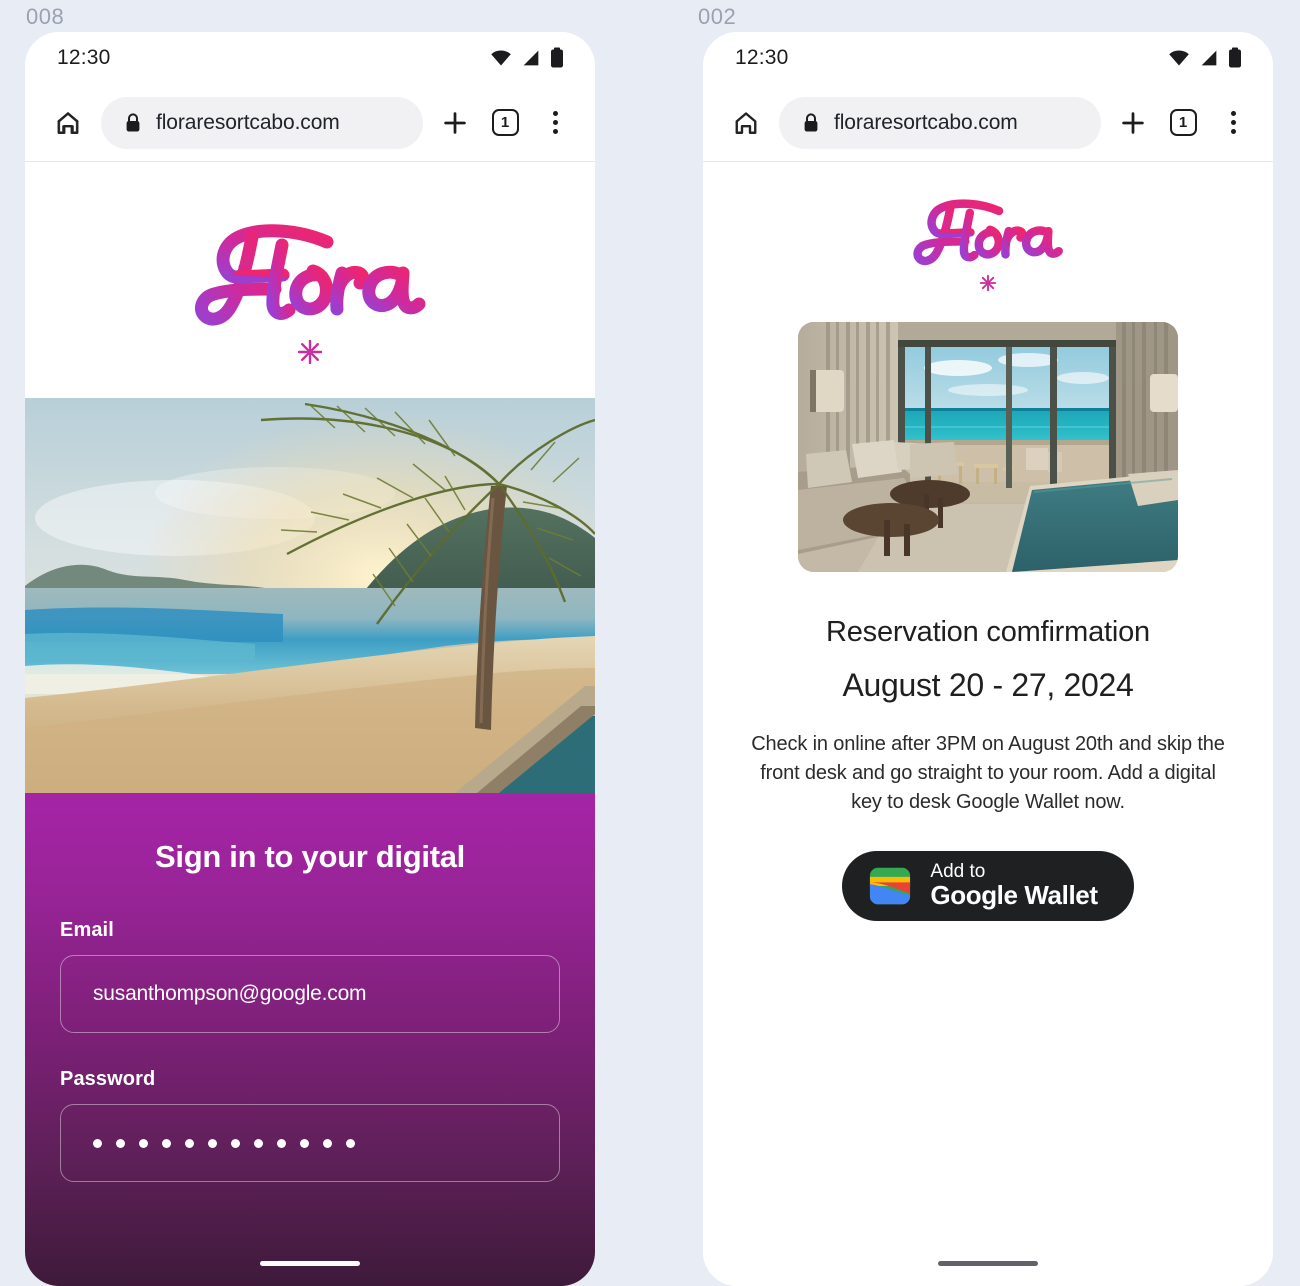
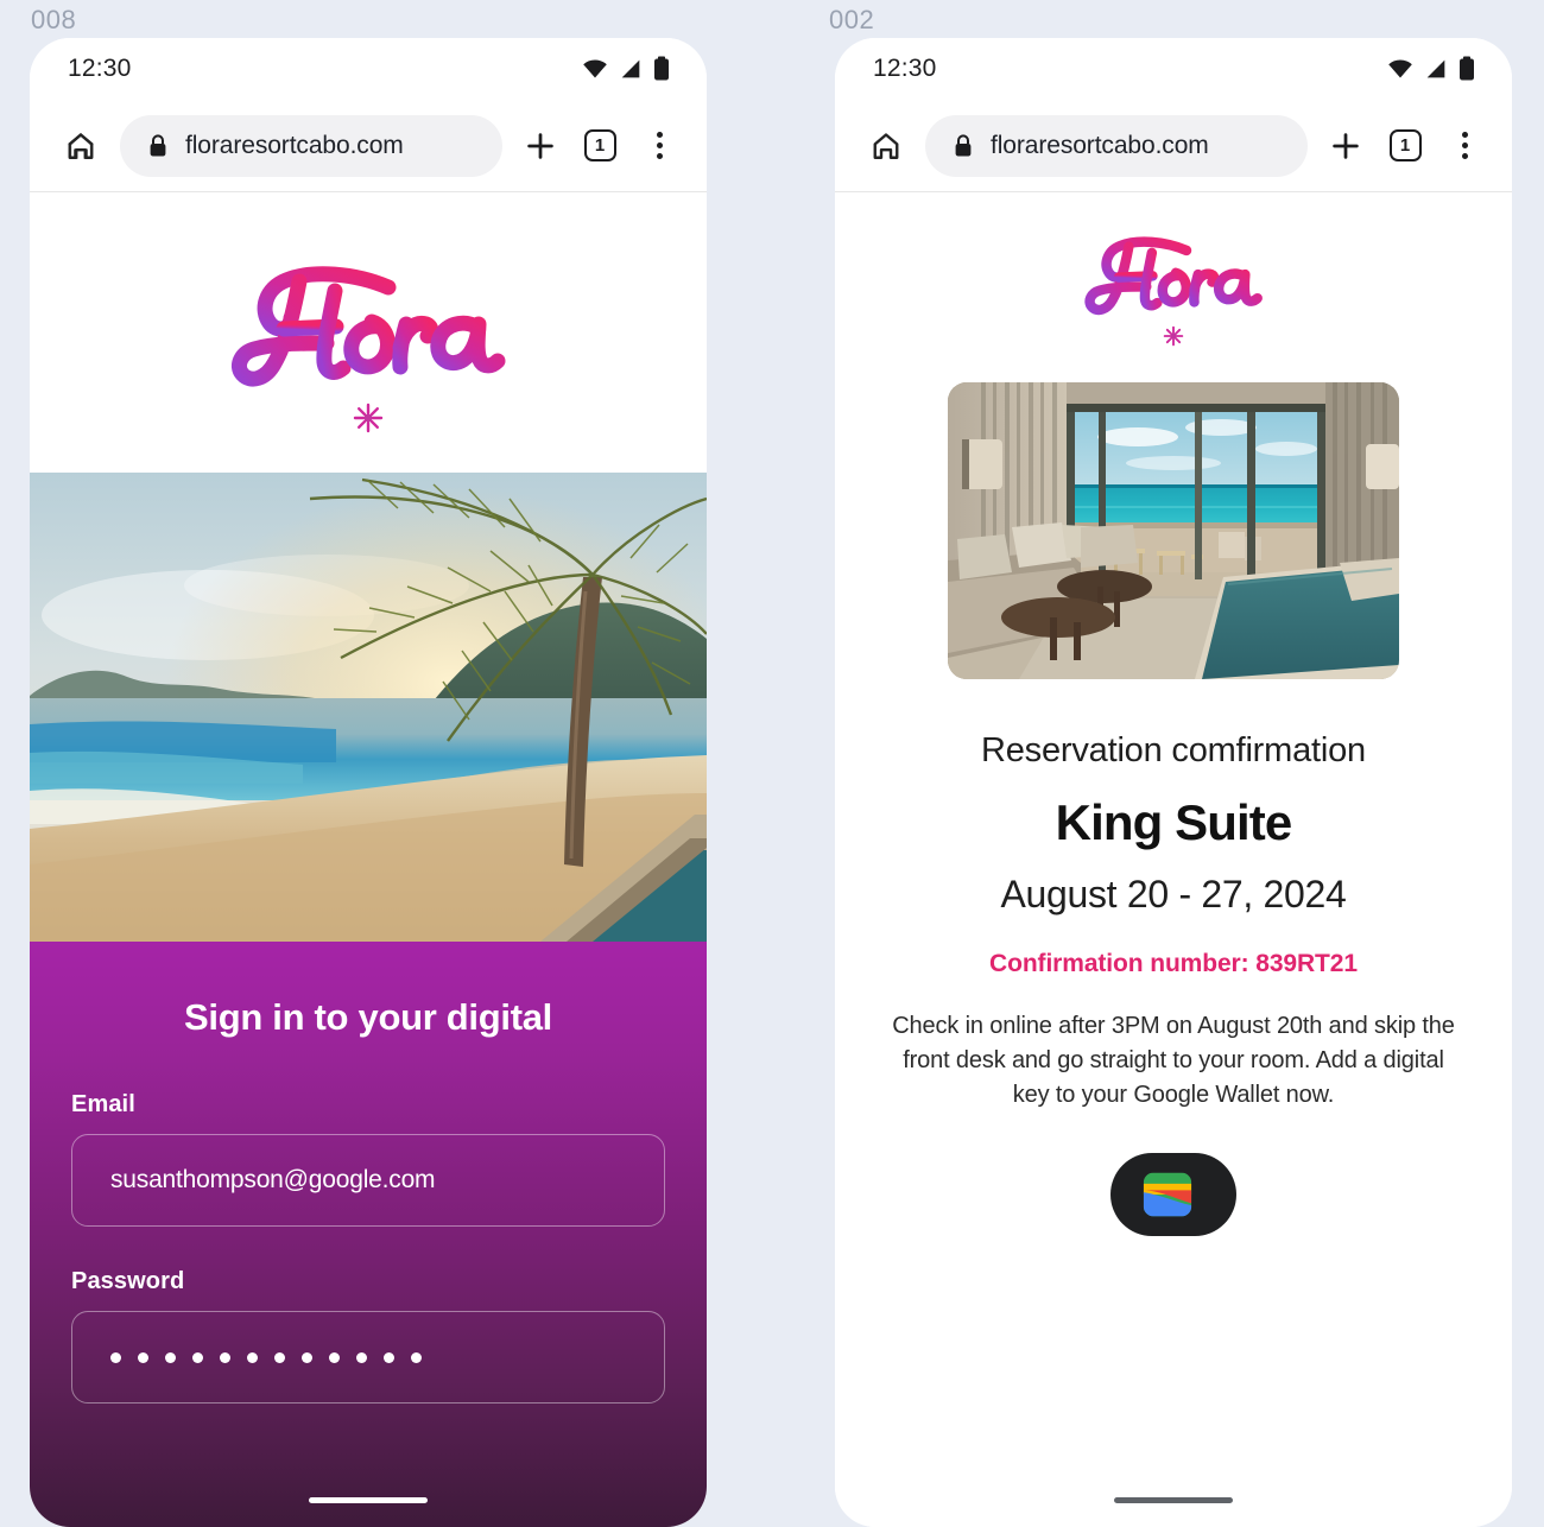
  008
  002
  12:30
  floraresortcabo.com
  1
  Sign in to your digital
  Email
  susanthompson@google.com
  Password
  12:30
  floraresortcabo.com
  1
  Reservation comfirmation
+ King Suite
  August 20 - 27, 2024
+ Confirmation number: 839RT21
- Check in online after 3PM on August 20th and skip the front desk and go straight to your room. Add a digital key to desk Google Wallet now.
+ Check in online after 3PM on August 20th and skip the front desk and go straight to your room. Add a digital key to your Google Wallet now.
- Add to
- Google Wallet
